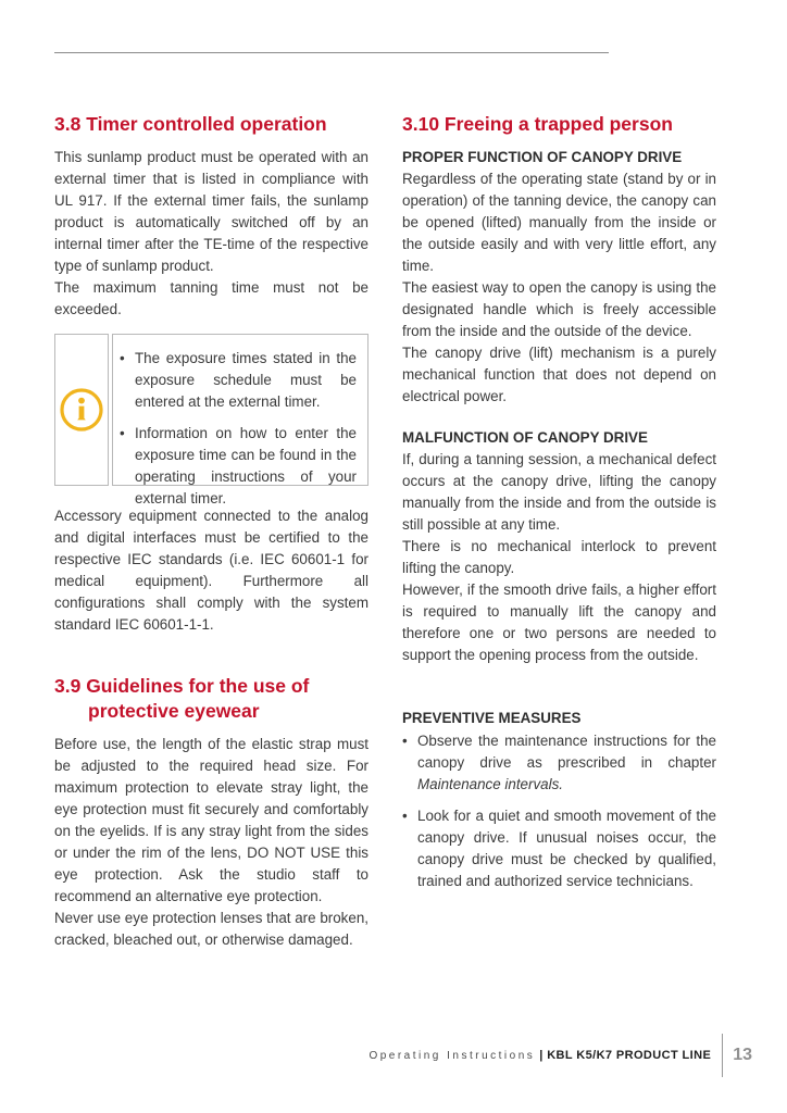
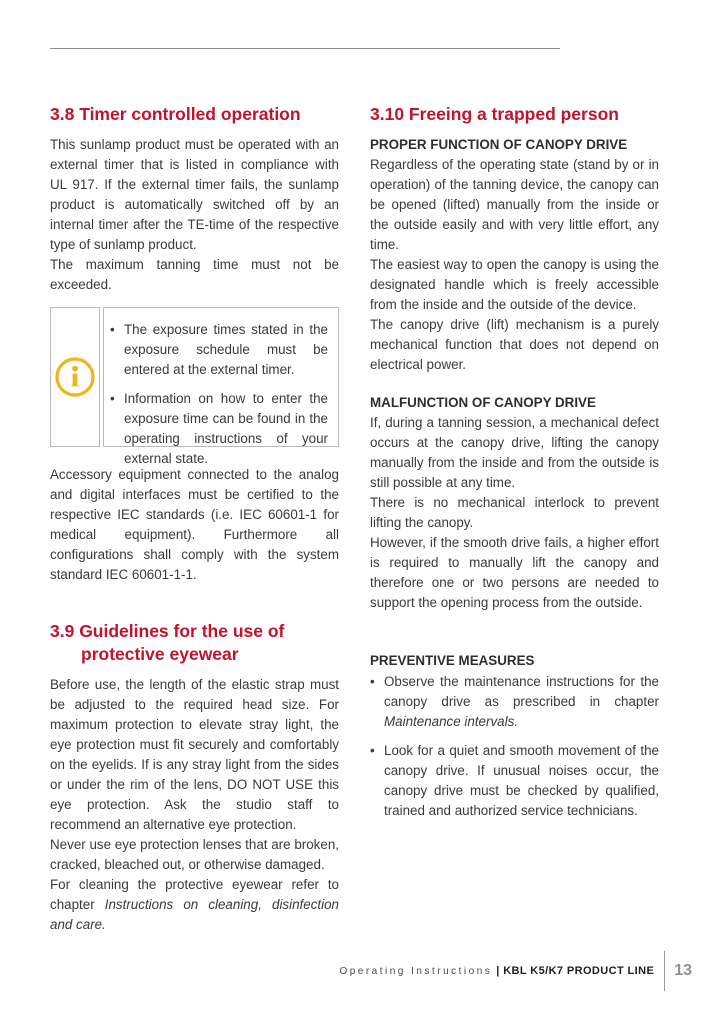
  3.8 Timer controlled operation
  This sunlamp product must be operated with an external timer that is listed in compliance with UL 917. If the external timer fails, the sunlamp product is automatically switched off by an internal timer after the TE-time of the respective type of sunlamp product.
  The maximum tanning time must not be exceeded.
  •
  The exposure times stated in the exposure schedule must be entered at the external timer.
  •
- Information on how to enter the exposure time can be found in the operating instructions of your external timer.
+ Information on how to enter the exposure time can be found in the operating instructions of your external state.
  Accessory equipment connected to the analog and digital interfaces must be certified to the respective IEC standards (i.e. IEC 60601-1 for medical equipment). Furthermore all configurations shall comply with the system standard IEC 60601-1-1.
  3.9 Guidelines for the use of
  protective eyewear
  Before use, the length of the elastic strap must be adjusted to the required head size. For maximum protection to elevate stray light, the eye protection must fit securely and comfortably on the eyelids. If is any stray light from the sides or under the rim of the lens, DO NOT USE this eye protection. Ask the studio staff to recommend an alternative eye protection.
  Never use eye protection lenses that are broken, cracked, bleached out, or otherwise damaged.
+ For cleaning the protective eyewear refer to chapter Instructions on cleaning, disinfection and care.
  3.10 Freeing a trapped person
  PROPER FUNCTION OF CANOPY DRIVE
  Regardless of the operating state (stand by or in operation) of the tanning device, the canopy can be opened (lifted) manually from the inside or the outside easily and with very little effort, any time.
  The easiest way to open the canopy is using the designated handle which is freely accessible from the inside and the outside of the device.
  The canopy drive (lift) mechanism is a purely mechanical function that does not depend on electrical power.
  MALFUNCTION OF CANOPY DRIVE
  If, during a tanning session, a mechanical defect occurs at the canopy drive, lifting the canopy manually from the inside and from the outside is still possible at any time.
  There is no mechanical interlock to prevent lifting the canopy.
  However, if the smooth drive fails, a higher effort is required to manually lift the canopy and therefore one or two persons are needed to support the opening process from the outside.
  PREVENTIVE MEASURES
  •
  Observe the maintenance instructions for the canopy drive as prescribed in chapter Maintenance intervals.
  •
  Look for a quiet and smooth movement of the canopy drive. If unusual noises occur, the canopy drive must be checked by qualified, trained and authorized service technicians.
  Operating Instructions
  | KBL K5/K7 PRODUCT LINE
  13
